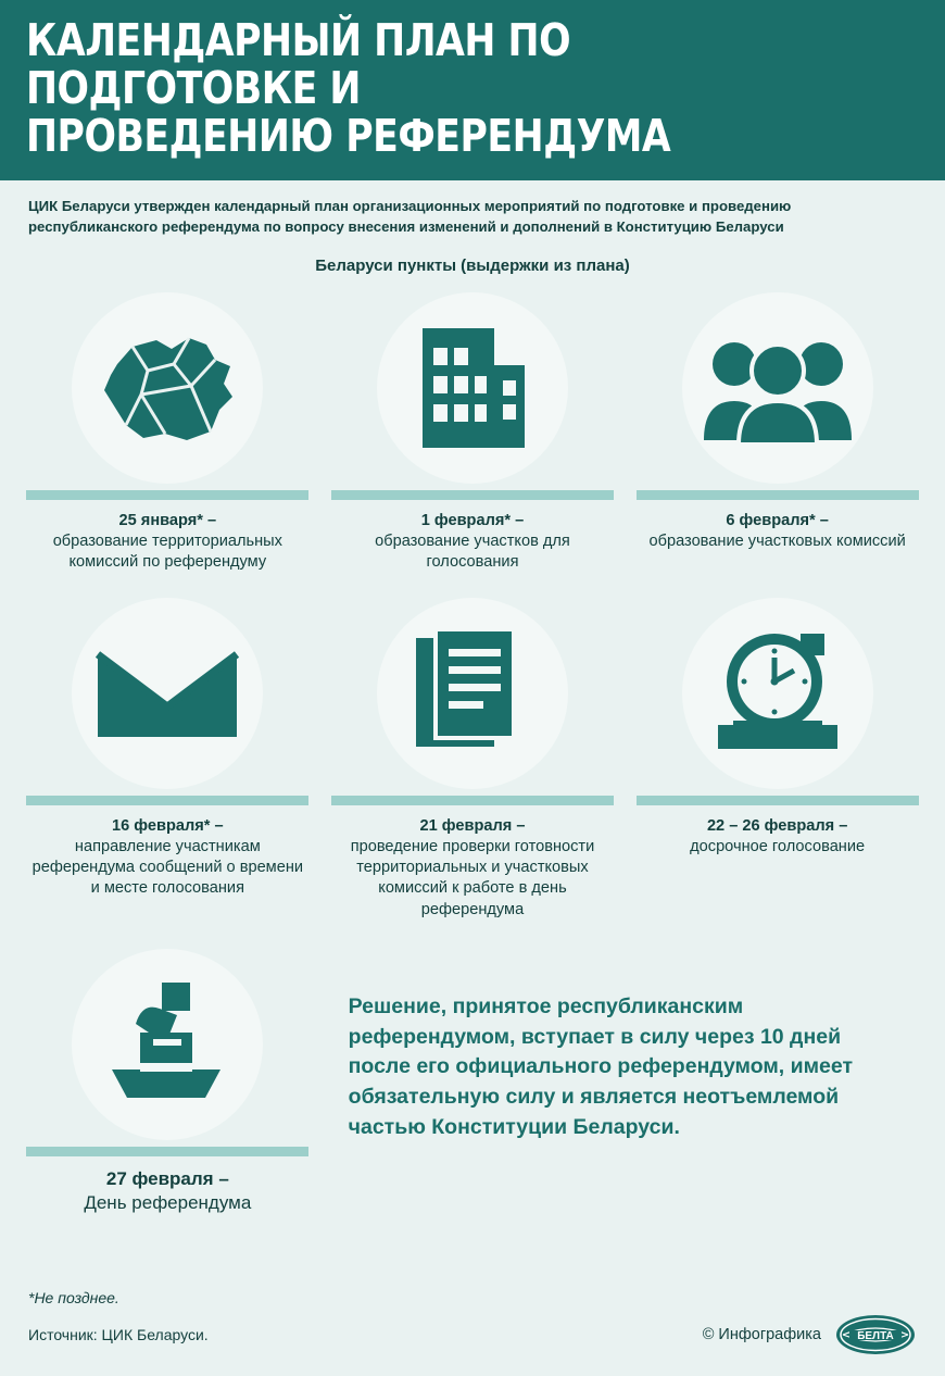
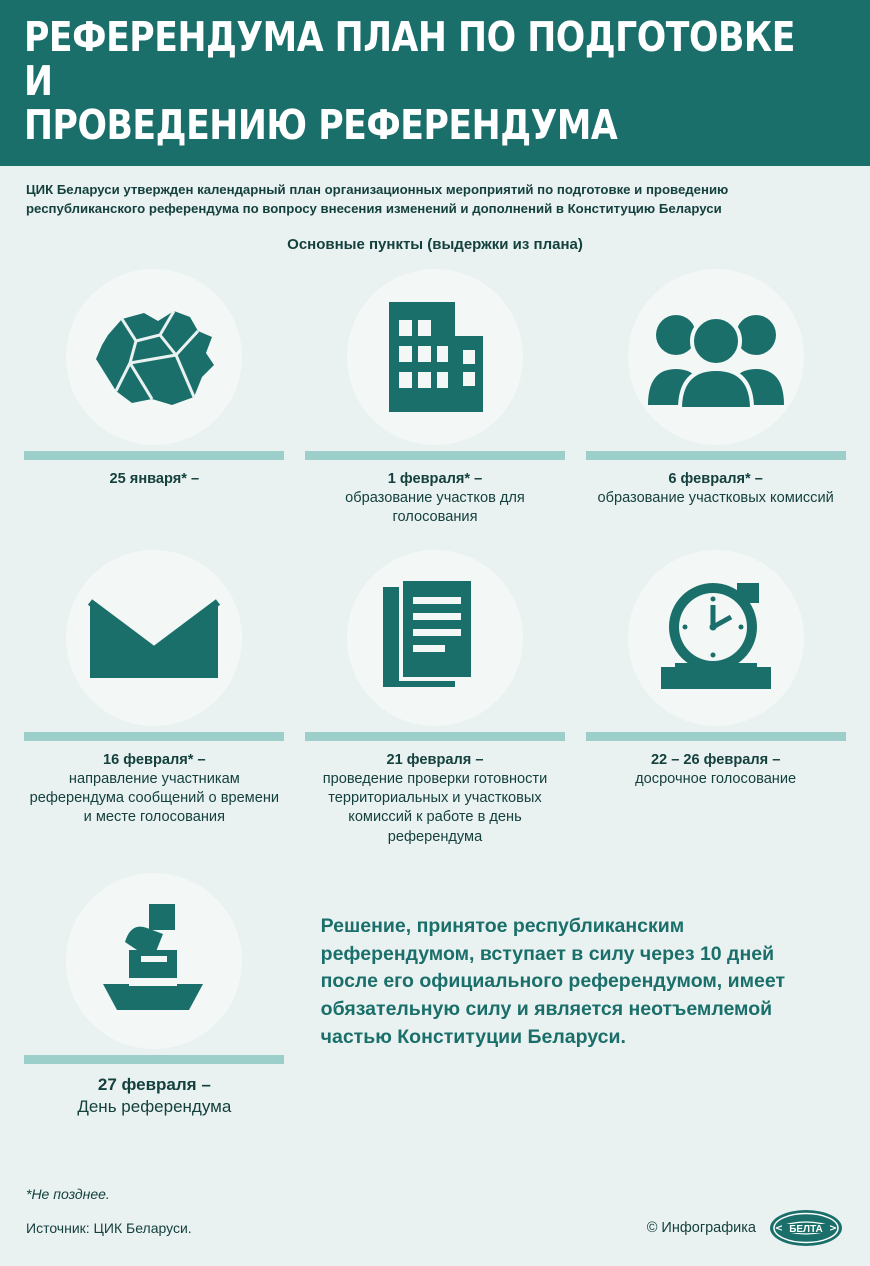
- КАЛЕНДАРНЫЙ ПЛАН ПО ПОДГОТОВКЕ И
+ РЕФЕРЕНДУМА ПЛАН ПО ПОДГОТОВКЕ И
  ПРОВЕДЕНИЮ РЕФЕРЕНДУМА
  ЦИК Беларуси утвержден календарный план организационных мероприятий по подготовке и проведению республиканского референдума по вопросу внесения изменений и дополнений в Конституцию Беларуси
- Беларуси пункты (выдержки из плана)
+ Основные пункты (выдержки из плана)
  25 января* –
- образование территориальных комиссий по референдуму
  1 февраля* –
  образование участков для голосования
  6 февраля* –
  образование участковых комиссий
  16 февраля* –
  направление участникам референдума сообщений о времени и месте голосования
  21 февраля –
  проведение проверки готовности территориальных и участковых комиссий к работе в день референдума
  22 – 26 февраля –
  досрочное голосование
  27 февраля –
  День референдума
  Решение, принятое республиканским референдумом, вступает в силу через 10 дней после его официального референдумом, имеет обязательную силу и является неотъемлемой частью Конституции Беларуси.
  *Не позднее.
  Источник: ЦИК Беларуси.
  © Инфографика
  БЕЛТА
